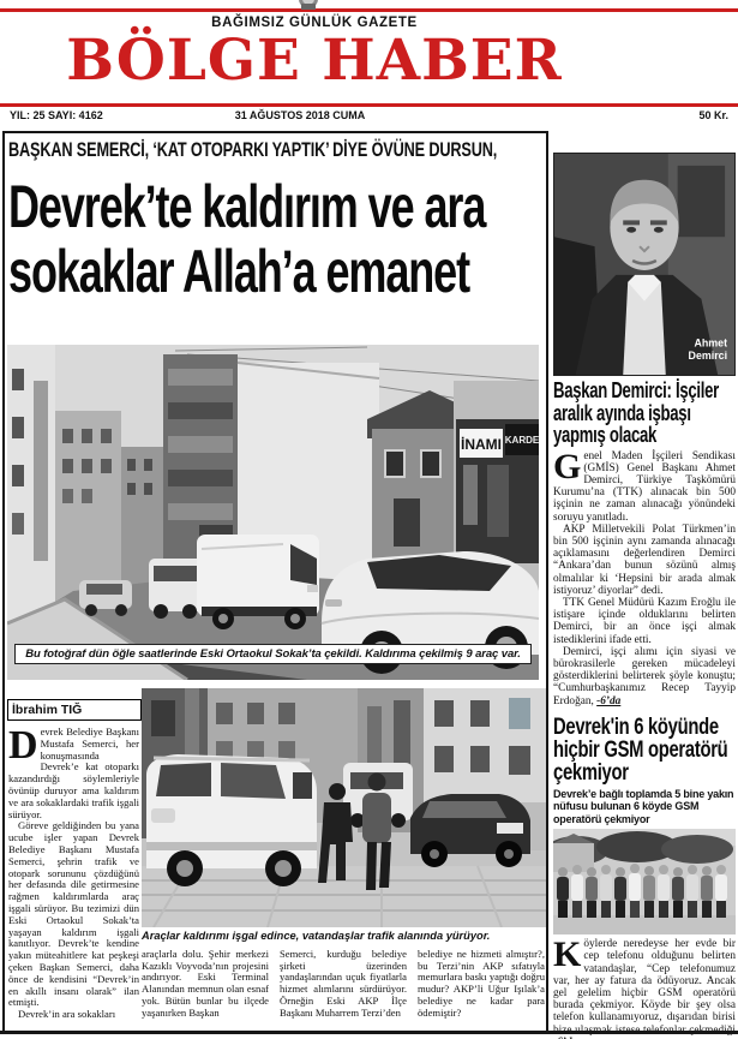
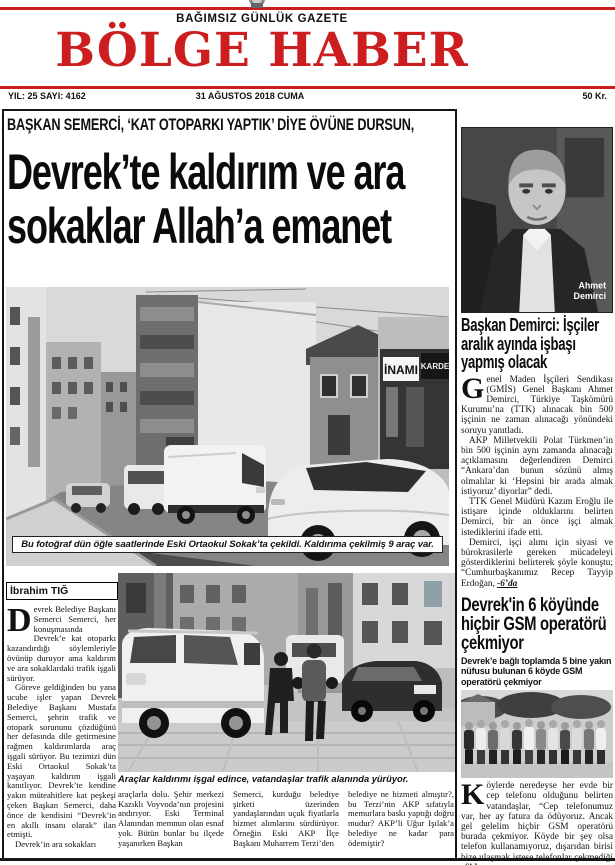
  BAĞIMSIZ GÜNLÜK GAZETE
  BÖLGE HABER
  YIL: 25 SAYI: 4162
  31 AĞUSTOS 2018 CUMA
  50 Kr.
  BAŞKAN SEMERCİ, ‘KAT OTOPARKI YAPTIK’ DİYE ÖVÜNE DURSUN,
  Devrek’te kaldırım ve ara
  sokaklar Allah’a emanet
  İNAMI
  KARDE
  Bu fotoğraf dün öğle saatlerinde Eski Ortaokul Sokak’ta çekildi. Kaldırıma çekilmiş 9 araç var.
  İbrahim TIĞ
  D
- evrek Belediye Başkanı Mustafa Semerci, her konuşmasında Devrek’e kat otoparkı kazandırdığı söylemleriyle övünüp duruyor ama kaldırım ve ara sokaklardaki trafik işgali sürüyor.
+ evrek Belediye Başkanı Semerci Semerci, her konuşmasında Devrek’e kat otoparkı kazandırdığı söylemleriyle övünüp duruyor ama kaldırım ve ara sokaklardaki trafik işgali sürüyor.
  Göreve geldiğinden bu yana ucube işler yapan Devrek Belediye Başkanı Mustafa Semerci, şehrin trafik ve otopark sorununu çözdüğünü her defasında dile getirmesine rağmen kaldırımlarda araç işgali sürüyor. Bu tezimizi dün Eski Ortaokul Sokak’ta yaşayan kaldırım işgali kanıtlıyor. Devrek’te kendine yakın müteahitlere kat peşkeşi çeken Başkan Semerci, daha önce de kendisini “Devrek’in en akıllı insanı olarak” ilan etmişti.
  Devrek’in ara sokakları
  Araçlar kaldırımı işgal edince, vatandaşlar trafik alanında yürüyor.
  araçlarla dolu. Şehir merkezi Kazıklı Voyvoda’nın projesini andırıyor. Eski Terminal Alanından memnun olan esnaf yok. Bütün bunlar bu ilçede yaşanırken Başkan
  Semerci, kurduğu belediye şirketi üzerinden yandaşlarından uçuk fiyatlarla hizmet alımlarını sürdürüyor. Örneğin Eski AKP İlçe Başkanı Muharrem Terzi’den
  belediye ne hizmeti almıştır?, bu Terzi’nin AKP sıfatıyla memurlara baskı yaptığı doğru mudur? AKP’li Uğur Işılak’a belediye ne kadar para ödemiştir?
  Ahmet
  Demirci
  Başkan Demirci: İşçiler
  aralık ayında işbaşı
  yapmış olacak
  G
  enel Maden İşçileri Sendikası (GMİS) Genel Başkanı Ahmet Demirci, Türkiye Taşkömürü Kurumu’na (TTK) alınacak bin 500 işçinin ne zaman alınacağı yönündeki soruyu yanıtladı.
  AKP Milletvekili Polat Türkmen’in bin 500 işçinin aynı zamanda alınacağı açıklamasını değerlendiren Demirci “Ankara’dan bunun sözünü almış olmalılar ki ‘Hepsini bir arada almak istiyoruz’ diyorlar” dedi.
  TTK Genel Müdürü Kazım Eroğlu ile istişare içinde olduklarını belirten Demirci, bir an önce işçi almak istediklerini ifade etti.
  Demirci, işçi alımı için siyasi ve bürokrasilerle gereken mücadeleyi gösterdiklerini belirterek şöyle konuştu; “Cumhurbaşkanımız Recep Tayyip Erdoğan, -6’da
  Devrek'in 6 köyünde
  hiçbir GSM operatörü
  çekmiyor
  Devrek’e bağlı toplamda 5 bine yakın nüfusu bulunan 6 köyde GSM operatörü çekmiyor
  K
  öylerde neredeyse her evde bir cep telefonu olduğunu belirten vatandaşlar, “Cep telefonumuz var, her ay fatura da ödüyoruz. Ancak gel gelelim hiçbir GSM operatörü burada çekmiyor. Köyde bir şey olsa telefon kullanamıyoruz, dışarıdan birisi
